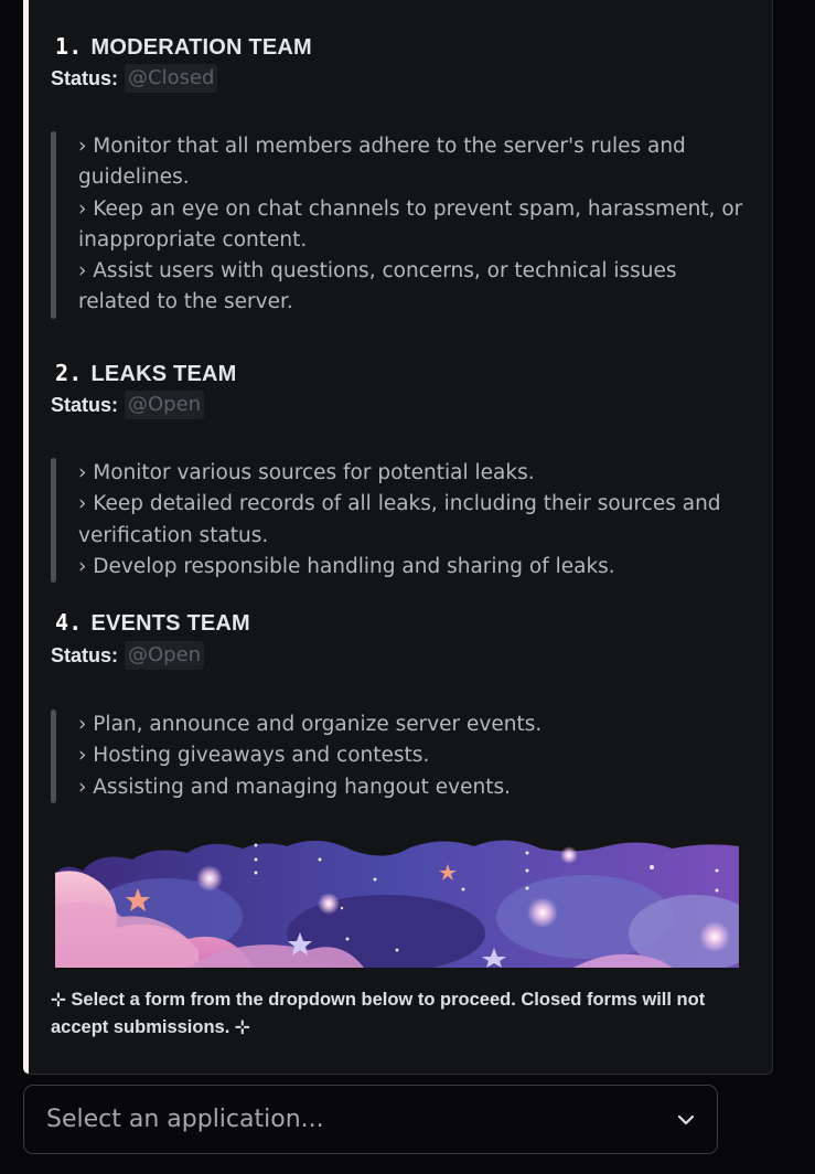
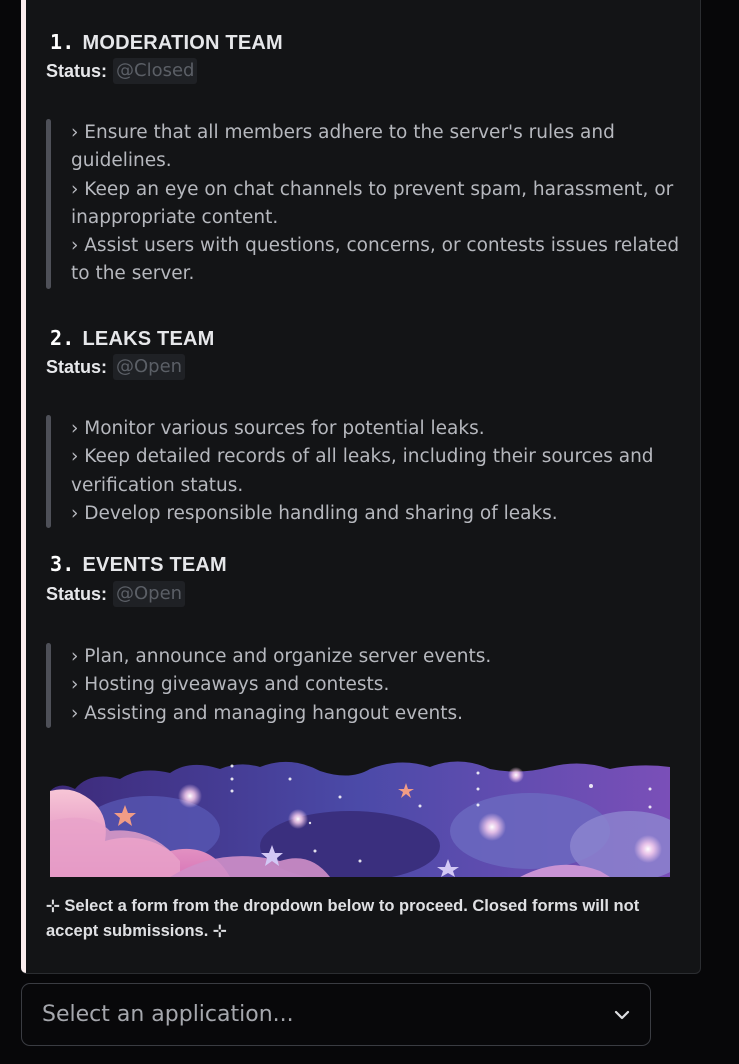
  1.
  MODERATION TEAM
  Status:
  @Closed
- › Monitor that all members adhere to the server's rules and guidelines.
+ › Ensure that all members adhere to the server's rules and guidelines.
  › Keep an eye on chat channels to prevent spam, harassment, or inappropriate content.
- › Assist users with questions, concerns, or technical issues related to the server.
+ › Assist users with questions, concerns, or contests issues related to the server.
  2.
  LEAKS TEAM
  Status:
  @Open
  › Monitor various sources for potential leaks.
  › Keep detailed records of all leaks, including their sources and verification status.
  › Develop responsible handling and sharing of leaks.
- 4.
+ 3.
  EVENTS TEAM
  Status:
  @Open
  › Plan, announce and organize server events.
  › Hosting giveaways and contests.
  › Assisting and managing hangout events.
  ⊹ Select a form from the dropdown below to proceed. Closed forms will not accept submissions. ⊹
  Select an application...
